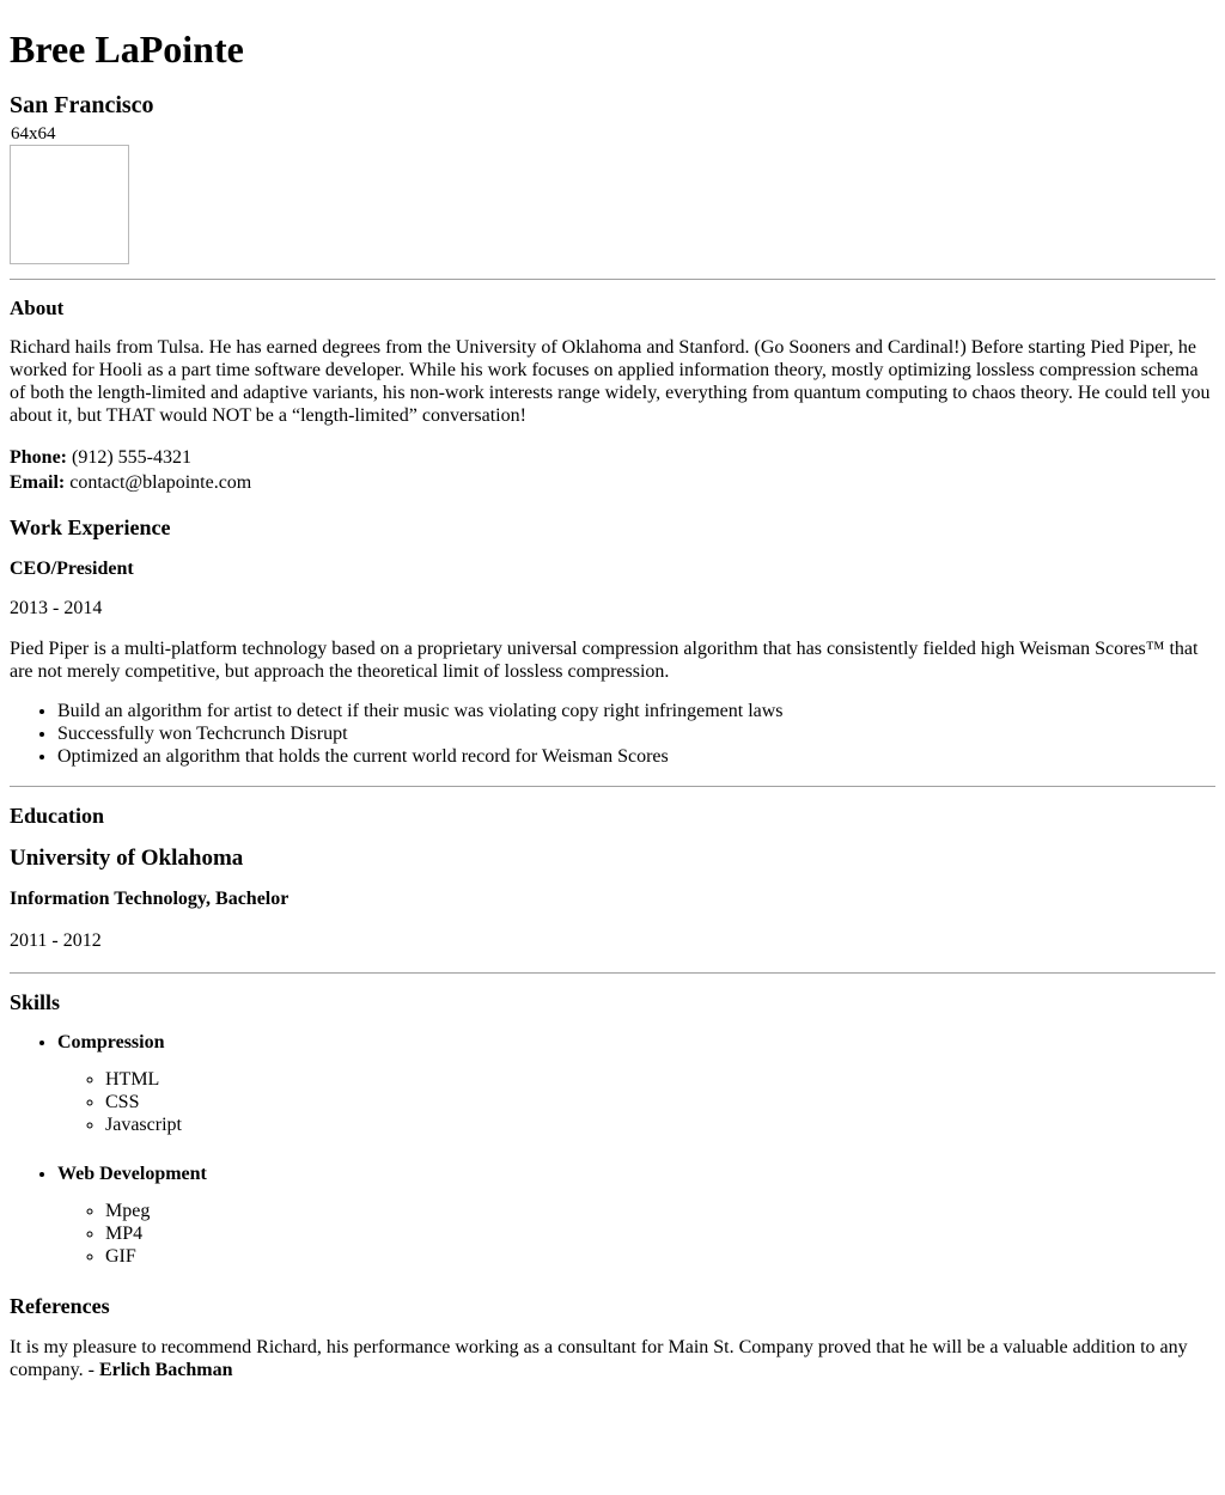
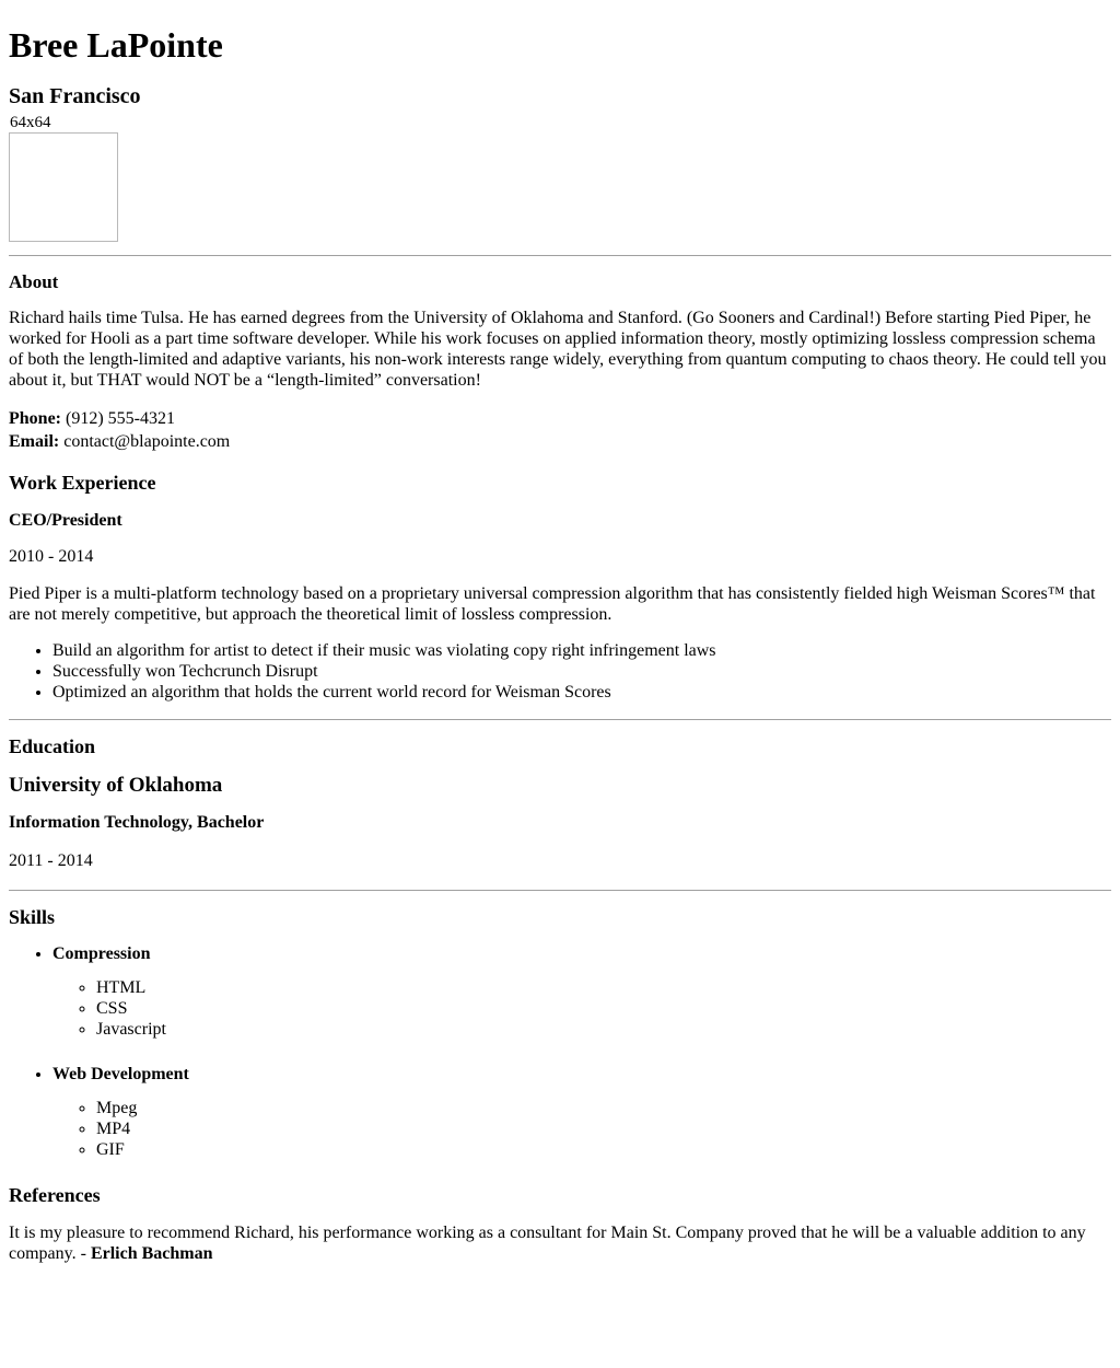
  Bree LaPointe
  San Francisco
  64x64
  About
- Richard hails from Tulsa. He has earned degrees from the University of Oklahoma and Stanford. (Go Sooners and Cardinal!) Before starting Pied Piper, he worked for Hooli as a part time software developer. While his work focuses on applied information theory, mostly optimizing lossless compression schema of both the length-limited and adaptive variants, his non-work interests range widely, everything from quantum computing to chaos theory. He could tell you about it, but THAT would NOT be a “length-limited” conversation!
+ Richard hails time Tulsa. He has earned degrees from the University of Oklahoma and Stanford. (Go Sooners and Cardinal!) Before starting Pied Piper, he worked for Hooli as a part time software developer. While his work focuses on applied information theory, mostly optimizing lossless compression schema of both the length-limited and adaptive variants, his non-work interests range widely, everything from quantum computing to chaos theory. He could tell you about it, but THAT would NOT be a “length-limited” conversation!
  Phone: (912) 555-4321
  Email: contact@blapointe.com
  Work Experience
  CEO/President
- 2013 - 2014
+ 2010 - 2014
  Pied Piper is a multi-platform technology based on a proprietary universal compression algorithm that has consistently fielded high Weisman Scores™ that are not merely competitive, but approach the theoretical limit of lossless compression.
  Build an algorithm for artist to detect if their music was violating copy right infringement laws
  Successfully won Techcrunch Disrupt
  Optimized an algorithm that holds the current world record for Weisman Scores
  Education
  University of Oklahoma
  Information Technology, Bachelor
- 2011 - 2012
+ 2011 - 2014
  Skills
  Compression
  HTML
  CSS
  Javascript
  Web Development
  Mpeg
  MP4
  GIF
  References
  It is my pleasure to recommend Richard, his performance working as a consultant for Main St. Company proved that he will be a valuable addition to any company. - Erlich Bachman
